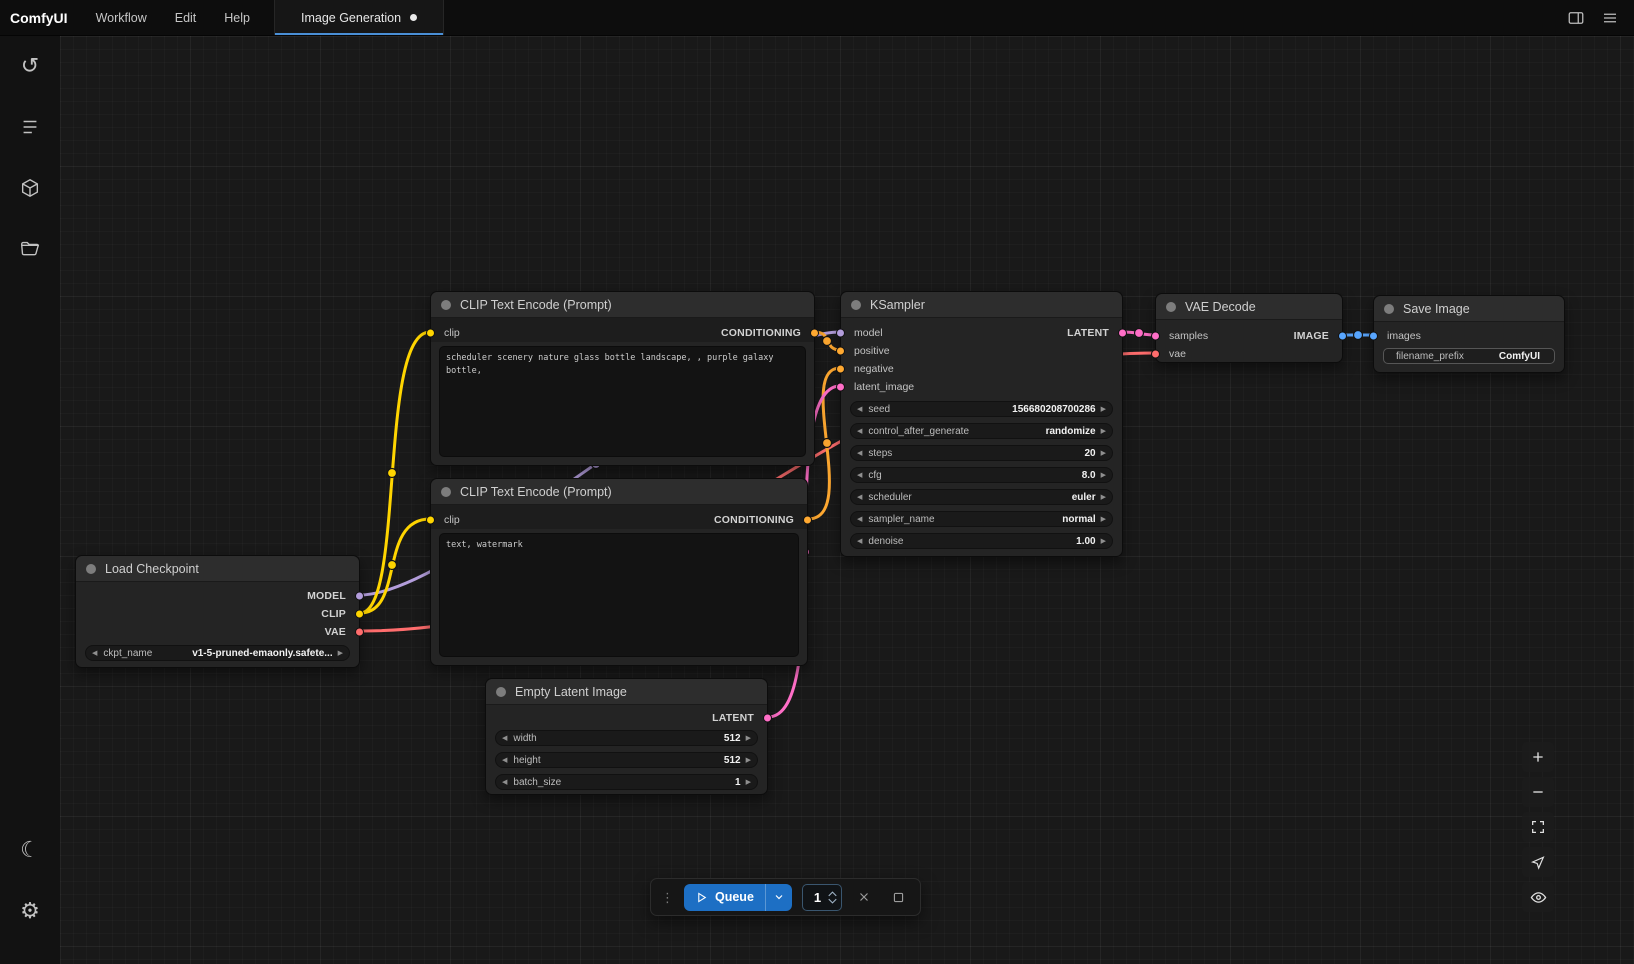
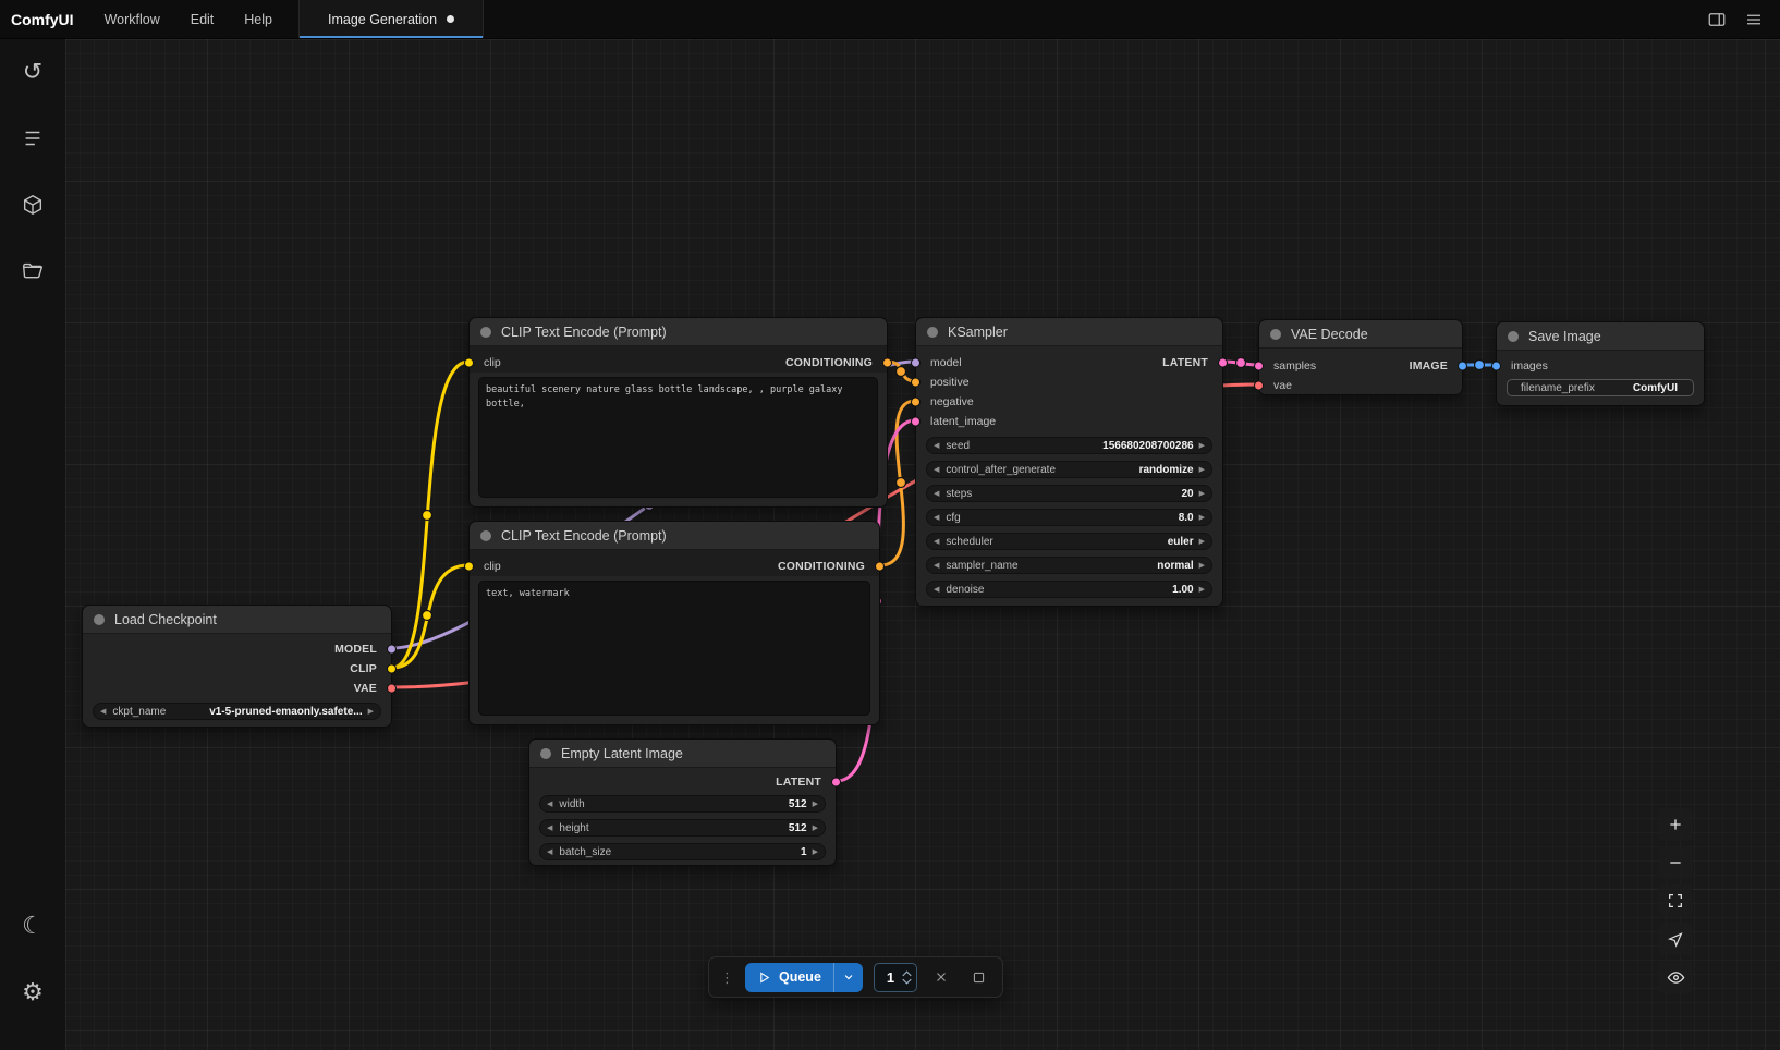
  ComfyUI
  Workflow
  Edit
  Help
  Image Generation
  ↺
  ☾
  ⚙
  Load Checkpoint
  MODEL
  CLIP
  VAE
  ckpt_name
  v1-5-pruned-emaonly.safete...
  CLIP Text Encode (Prompt)
  clip
  CONDITIONING
- scheduler scenery nature glass bottle landscape, , purple galaxy bottle,
+ beautiful scenery nature glass bottle landscape, , purple galaxy bottle,
  CLIP Text Encode (Prompt)
  clip
  CONDITIONING
  text, watermark
  Empty Latent Image
  LATENT
  width
  512
  height
  512
  batch_size
  1
  KSampler
  model
  LATENT
  positive
  negative
  latent_image
  seed
  156680208700286
  control_after_generate
  randomize
  steps
  20
  cfg
  8.0
  scheduler
  euler
  sampler_name
  normal
  denoise
  1.00
  VAE Decode
  samples
  IMAGE
  vae
  Save Image
  images
  filename_prefix
  ComfyUI
  Queue
  1
